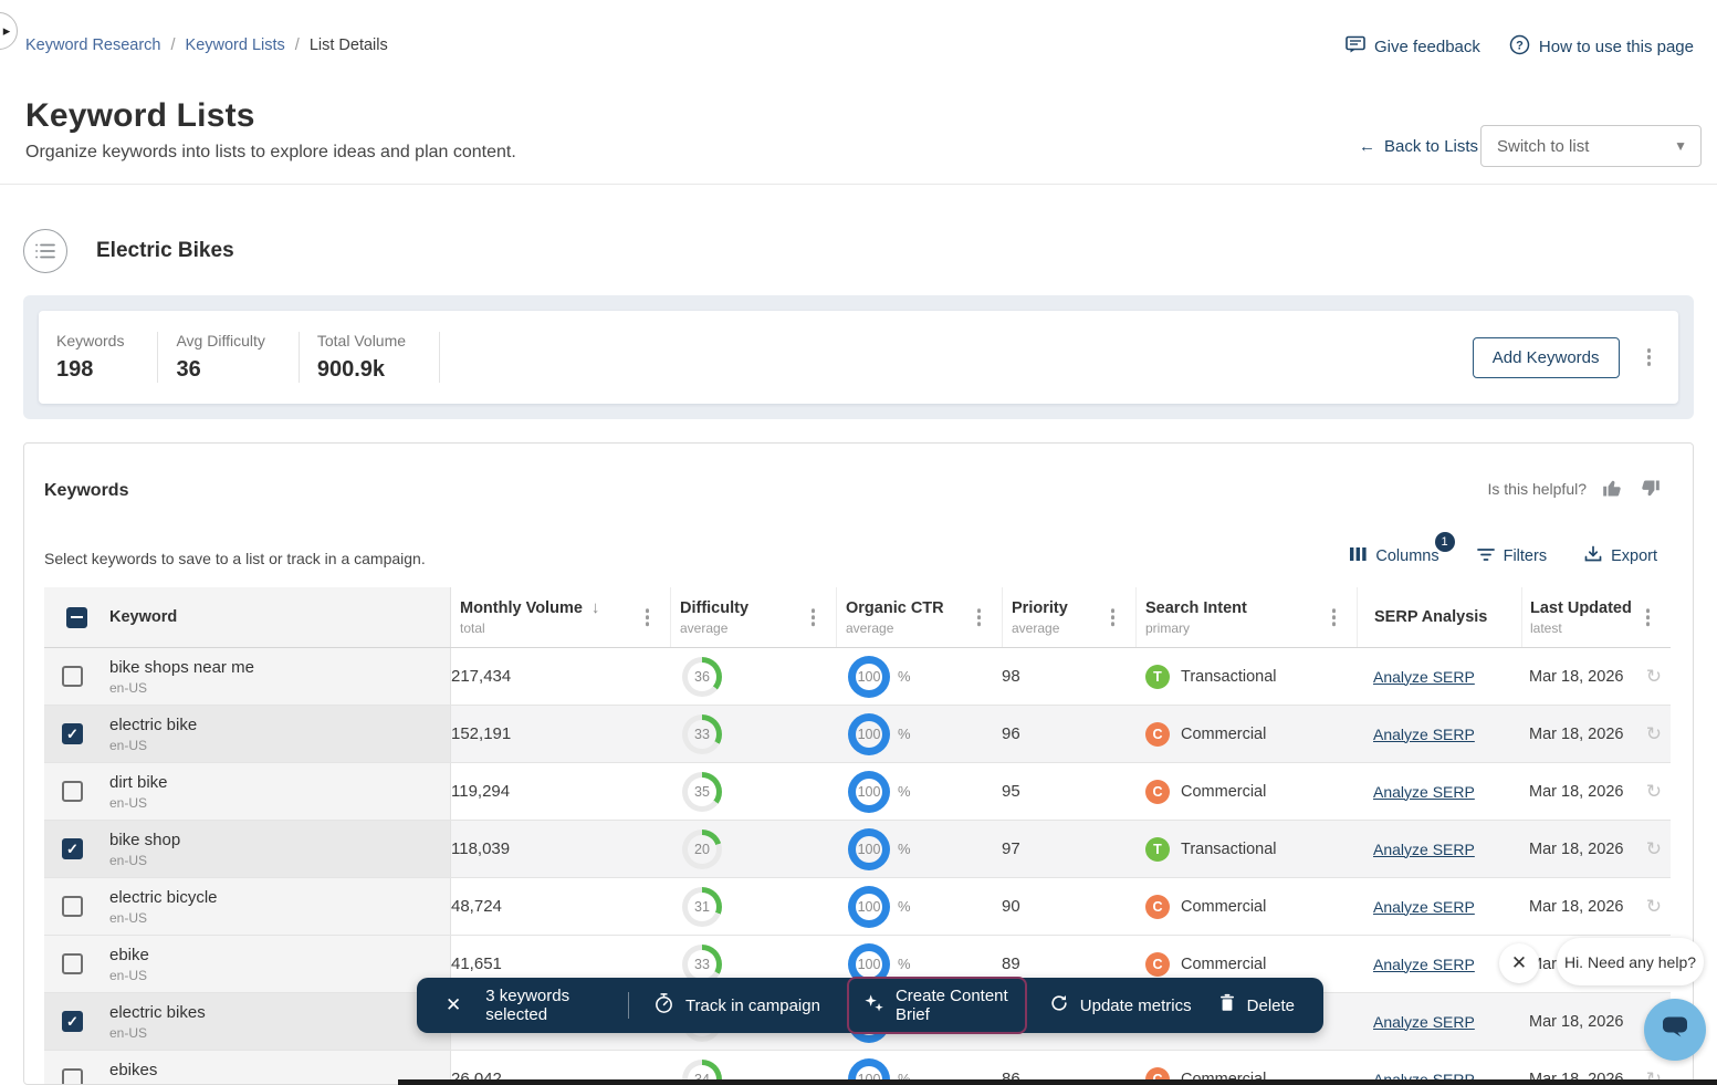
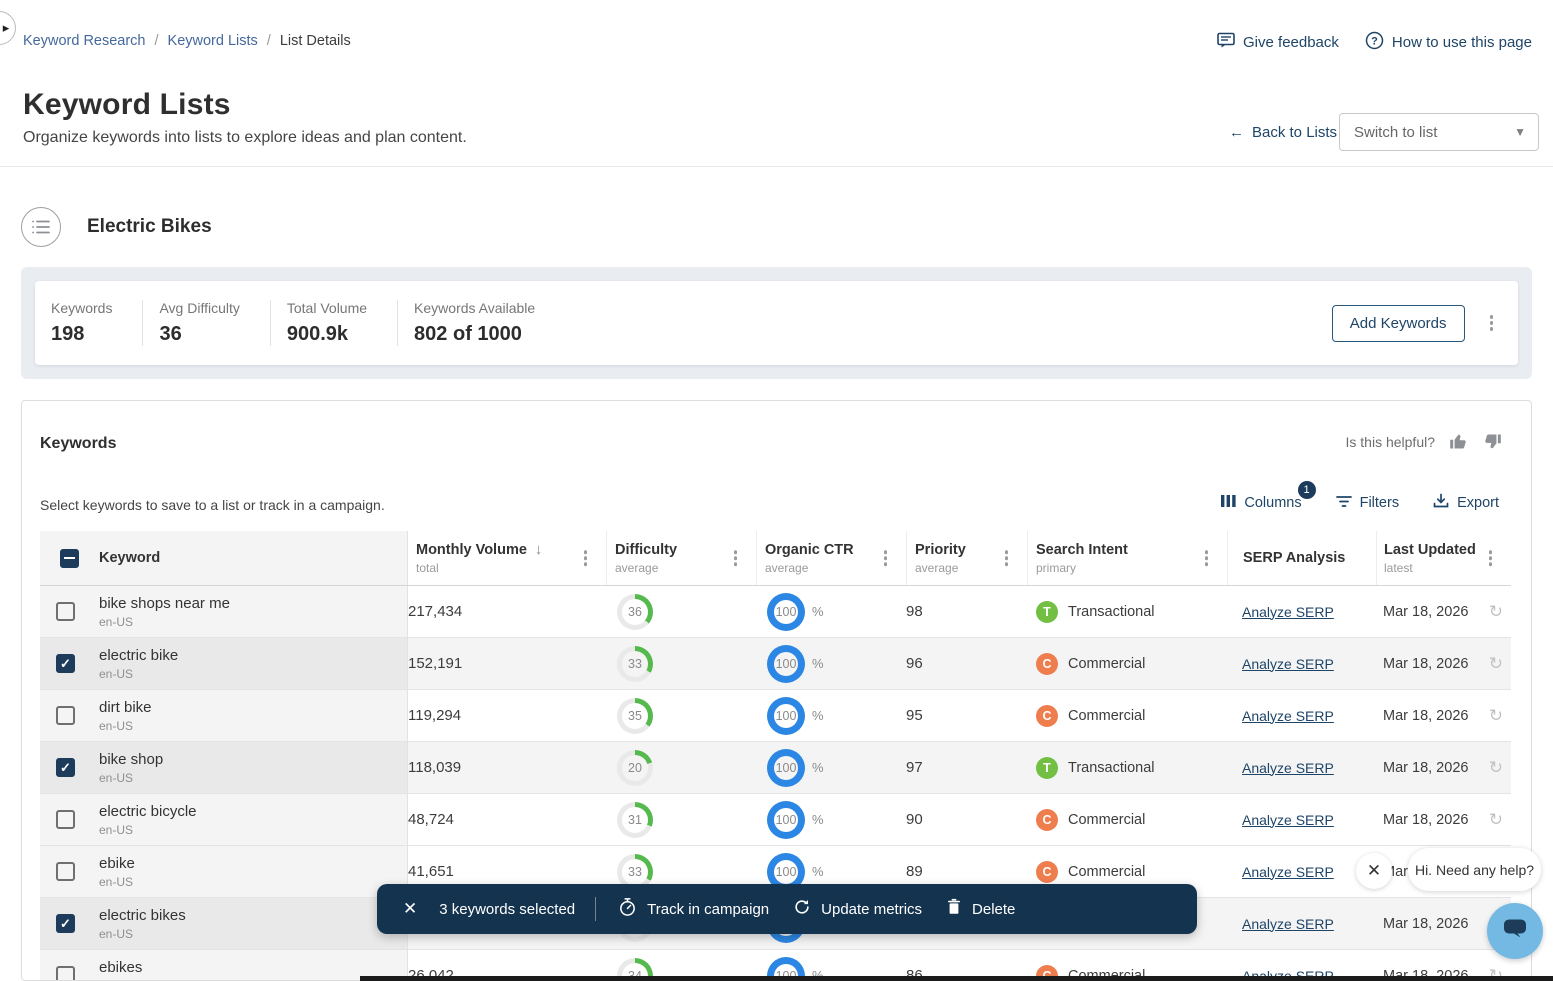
  ▸
  Keyword Research
  /
  Keyword Lists
  /
  List Details
  Give feedback
  ?
  How to use this page
  Keyword Lists
  Organize keywords into lists to explore ideas and plan content.
  ←
  Back to Lists
  Switch to list
  ▼
  Electric Bikes
  Keywords
  198
  Avg Difficulty
  36
  Total Volume
  900.9k
+ Keywords Available
+ 802 of 1000
  Add Keywords
  Keywords
  Is this helpful?
  Select keywords to save to a list or track in a campaign.
  Columns
  1
  Filters
  Export
  Keyword
  Monthly Volume
  ↓
  total
  Difficulty
  average
  Organic CTR
  average
  Priority
  average
  Search Intent
  primary
  SERP Analysis
  Last Updated
  latest
  bike shops near me
  en-US
  217,434
  36
  100
  %
  98
  T
  Transactional
  Analyze SERP
  Mar 18, 2026
  ↻
  electric bike
  en-US
  152,191
  33
  100
  %
  96
  C
  Commercial
  Analyze SERP
  Mar 18, 2026
  ↻
  dirt bike
  en-US
  119,294
  35
  100
  %
  95
  C
  Commercial
  Analyze SERP
  Mar 18, 2026
  ↻
  bike shop
  en-US
  118,039
  20
  100
  %
  97
  T
  Transactional
  Analyze SERP
  Mar 18, 2026
  ↻
  electric bicycle
  en-US
  48,724
  31
  100
  %
  90
  C
  Commercial
  Analyze SERP
  Mar 18, 2026
  ↻
  ebike
  en-US
  41,651
  33
  100
  %
  89
  C
  Commercial
  Analyze SERP
  electric bikes
  en-US
  Analyze SERP
  Mar 18, 2026
  ebikes
  ↻
  ✕
  3 keywords selected
  Track in campaign
- Create Content Brief
  Update metrics
  Delete
  ✕
  Hi. Need any help?
